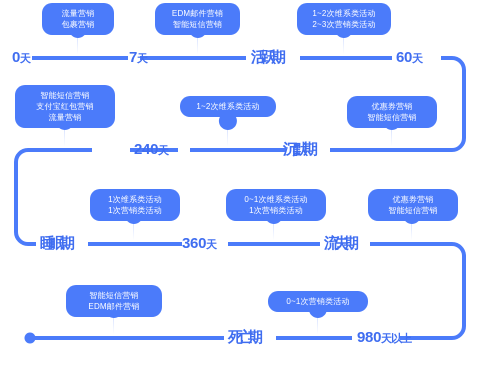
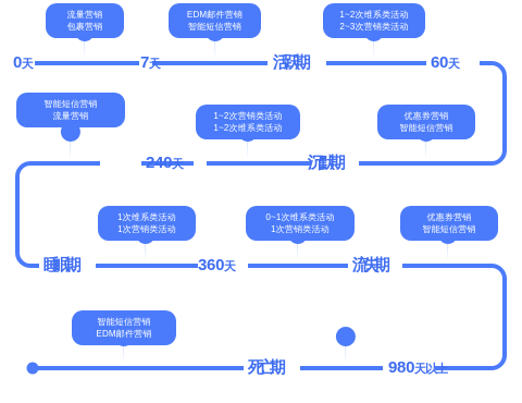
  流量营销
  包裹营销
  EDM邮件营销
  智能短信营销
  1~2次维系类活动
  2~3次营销类活动
  智能短信营销
- 支付宝红包营销
  流量营销
+ 1~2次营销类活动
  1~2次维系类活动
  优惠券营销
  智能短信营销
  1次维系类活动
  1次营销类活动
  0~1次维系类活动
  1次营销类活动
  优惠券营销
  智能短信营销
  智能短信营销
  EDM邮件营销
- 0~1次营销类活动
  0天
  7天
  60天
  240天
  360天
  980天以上
  活跃期
  沉默期
  睡眠期
  流失期
  死亡期
